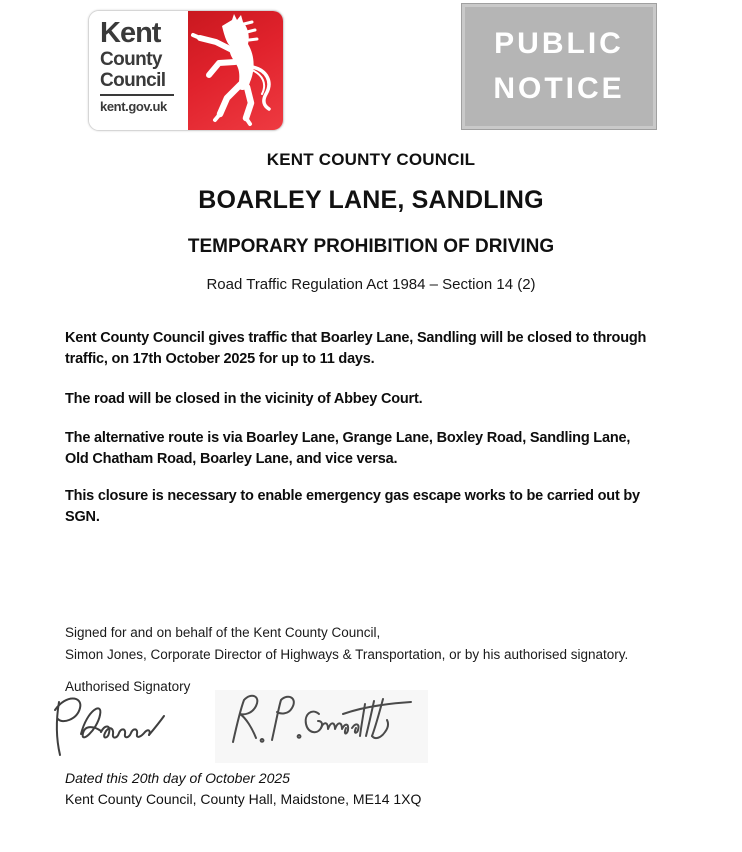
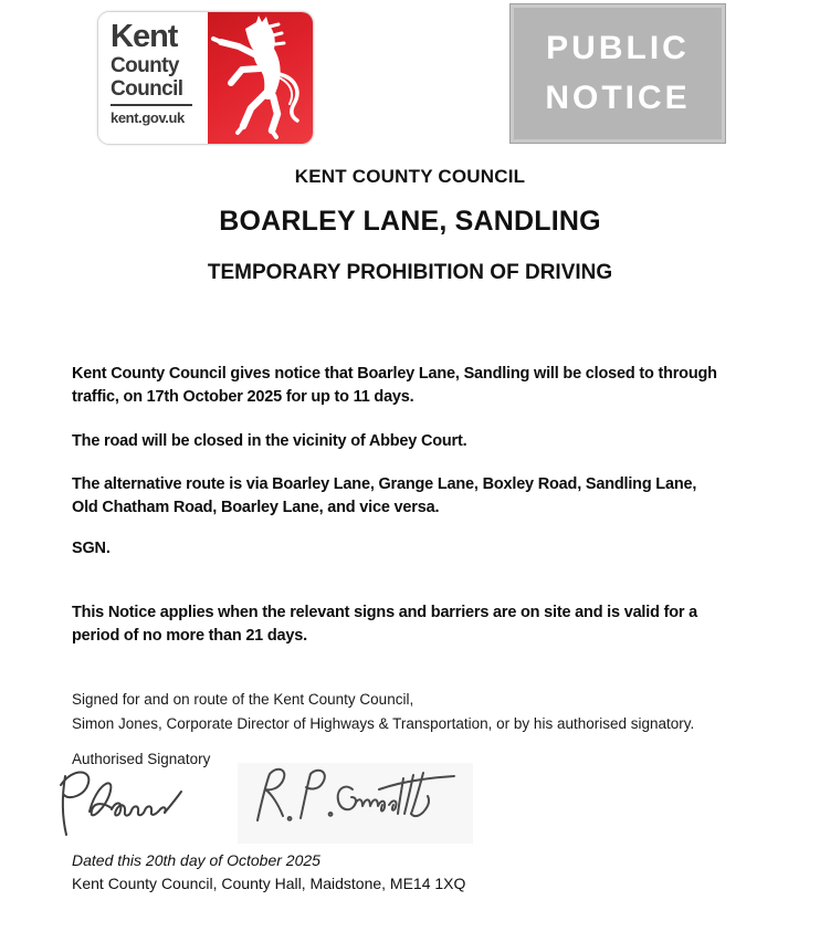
  Kent
  County
  Council
  kent.gov.uk
  PUBLIC
  NOTICE
  KENT COUNTY COUNCIL
  BOARLEY LANE, SANDLING
  TEMPORARY PROHIBITION OF DRIVING
- Road Traffic Regulation Act 1984 – Section 14 (2)
- Kent County Council gives traffic that Boarley Lane, Sandling will be closed to through
+ Kent County Council gives notice that Boarley Lane, Sandling will be closed to through
  traffic, on 17th October 2025 for up to 11 days.
  The road will be closed in the vicinity of Abbey Court.
  The alternative route is via Boarley Lane, Grange Lane, Boxley Road, Sandling Lane,
  Old Chatham Road, Boarley Lane, and vice versa.
- This closure is necessary to enable emergency gas escape works to be carried out by
  SGN.
+ This Notice applies when the relevant signs and barriers are on site and is valid for a
+ period of no more than 21 days.
- Signed for and on behalf of the Kent County Council,
+ Signed for and on route of the Kent County Council,
  Simon Jones, Corporate Director of Highways & Transportation, or by his authorised signatory.
  Authorised Signatory
  Dated this 20th day of October 2025
  Kent County Council, County Hall, Maidstone, ME14 1XQ
